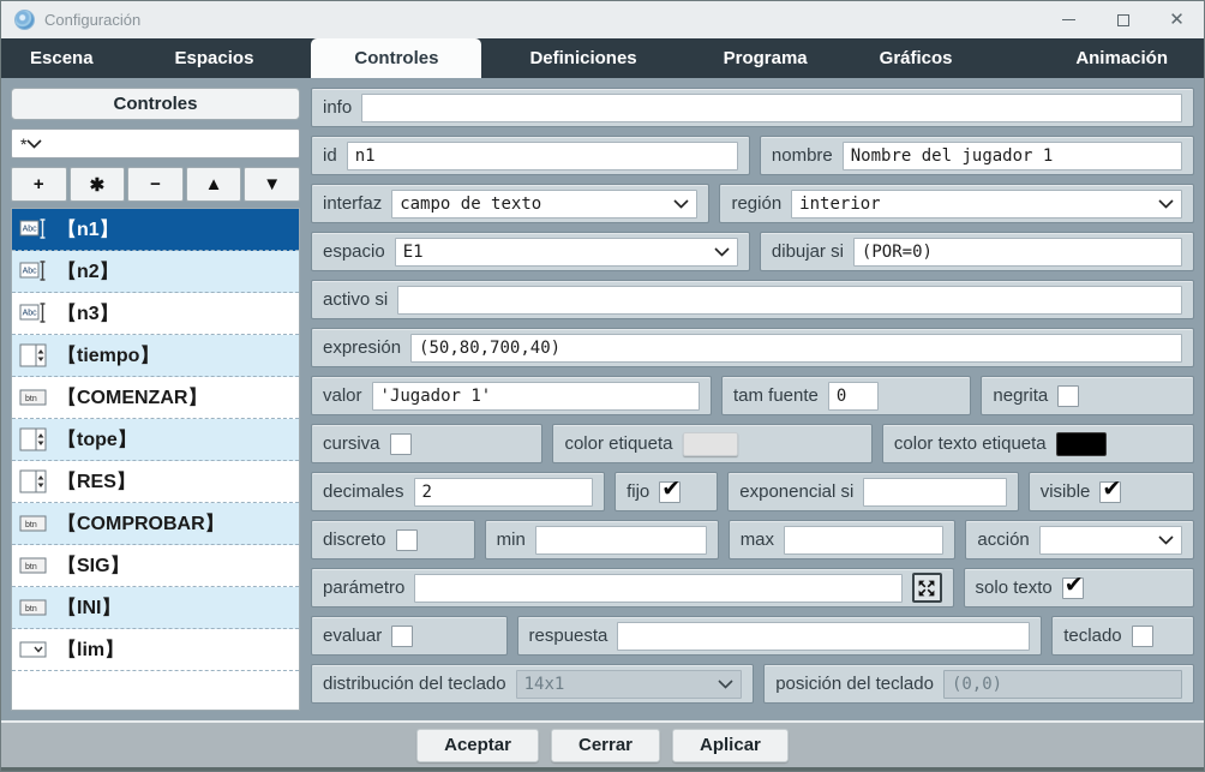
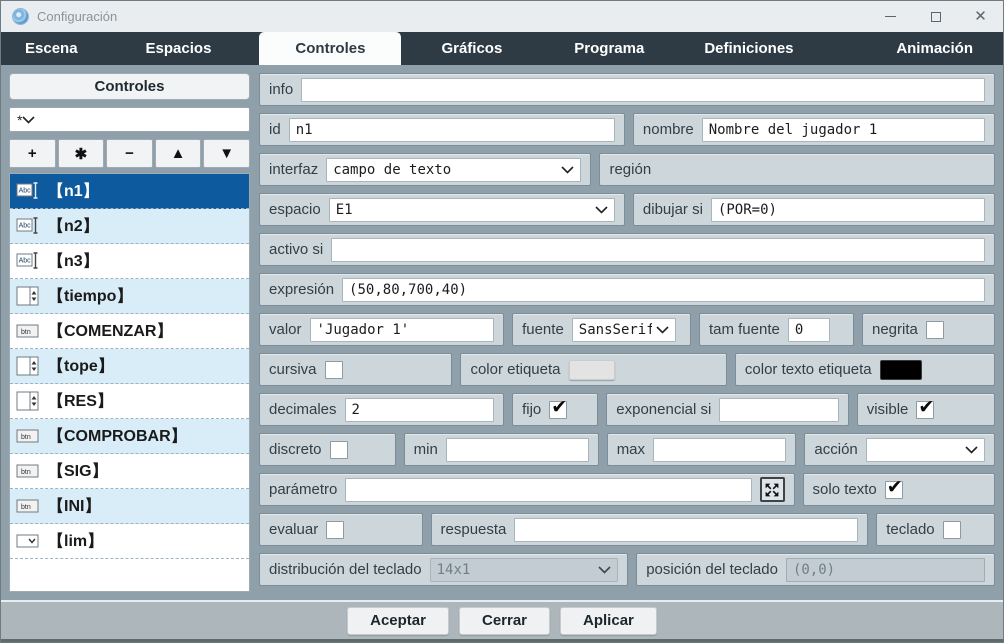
  Configuración
  ✕
  Escena
  Espacios
  Controles
- Definiciones
+ Gráficos
  Programa
- Gráficos
+ Definiciones
  Animación
  Controles
  *
  +
  ✱
  −
  ▲
  ▼
  【n1】
  【n2】
  【n3】
  【tiempo】
  【COMENZAR】
  【tope】
  【RES】
  【COMPROBAR】
  【SIG】
  【INI】
  【lim】
  info
  id
  n1
  nombre
  Nombre del jugador 1
  interfaz
  campo de texto
  región
- interior
  espacio
  E1
  dibujar si
  (POR=0)
  activo si
  expresión
  (50,80,700,40)
  valor
  'Jugador 1'
+ fuente
+ SansSerif
  tam fuente
  0
  negrita
  cursiva
  color etiqueta
  color texto etiqueta
  decimales
  2
  fijo
  ✔
  exponencial si
  visible
  ✔
  discreto
  min
  max
  acción
  parámetro
  solo texto
  ✔
  evaluar
  respuesta
  teclado
  distribución del teclado
  14x1
  posición del teclado
  (0,0)
  Aceptar
  Cerrar
  Aplicar
